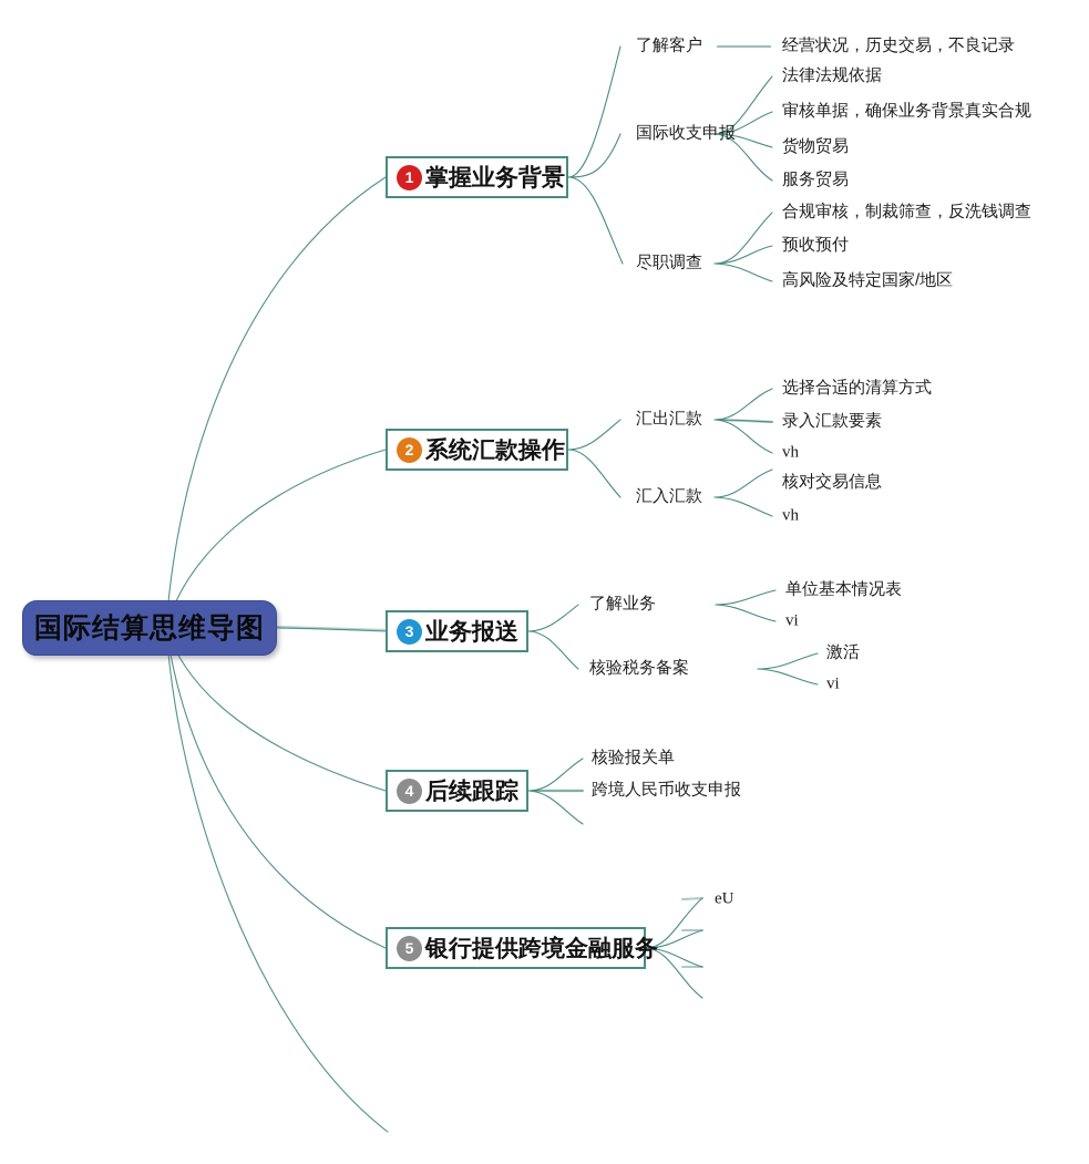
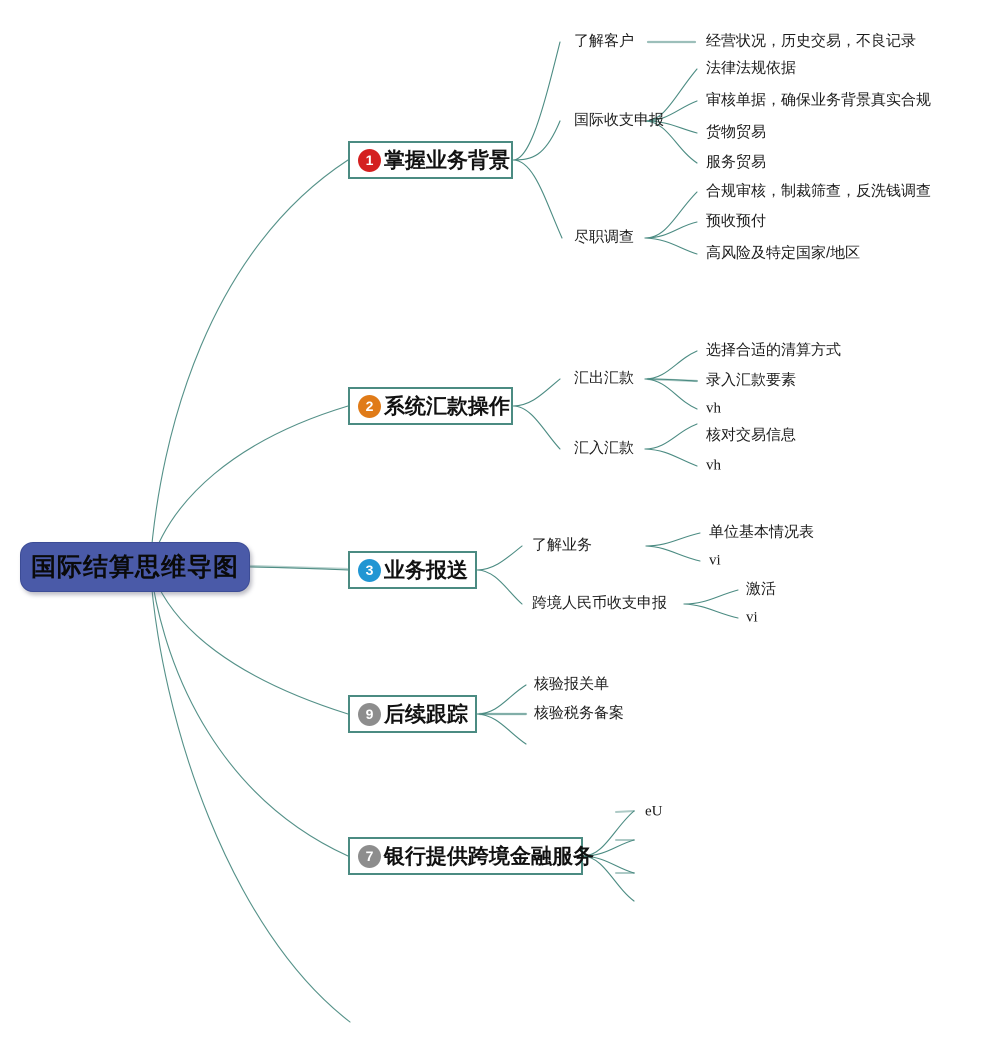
  国际结算思维导图
  1
  掌握业务背景
  了解客户
  国际收支申报
  尽职调查
  经营状况，历史交易，不良记录
  法律法规依据
  审核单据，确保业务背景真实合规
  货物贸易
  服务贸易
  合规审核，制裁筛查，反洗钱调查
  预收预付
  高风险及特定国家/地区
  2
  系统汇款操作
  汇出汇款
  汇入汇款
  选择合适的清算方式
  录入汇款要素
  vh
  核对交易信息
  vh
  3
  业务报送
  了解业务
- 核验税务备案
+ 跨境人民币收支申报
  单位基本情况表
  vi
  激活
  vi
- 4
+ 9
  后续跟踪
  核验报关单
- 跨境人民币收支申报
+ 核验税务备案
- 5
+ 7
  银行提供跨境金融服务
  eU
